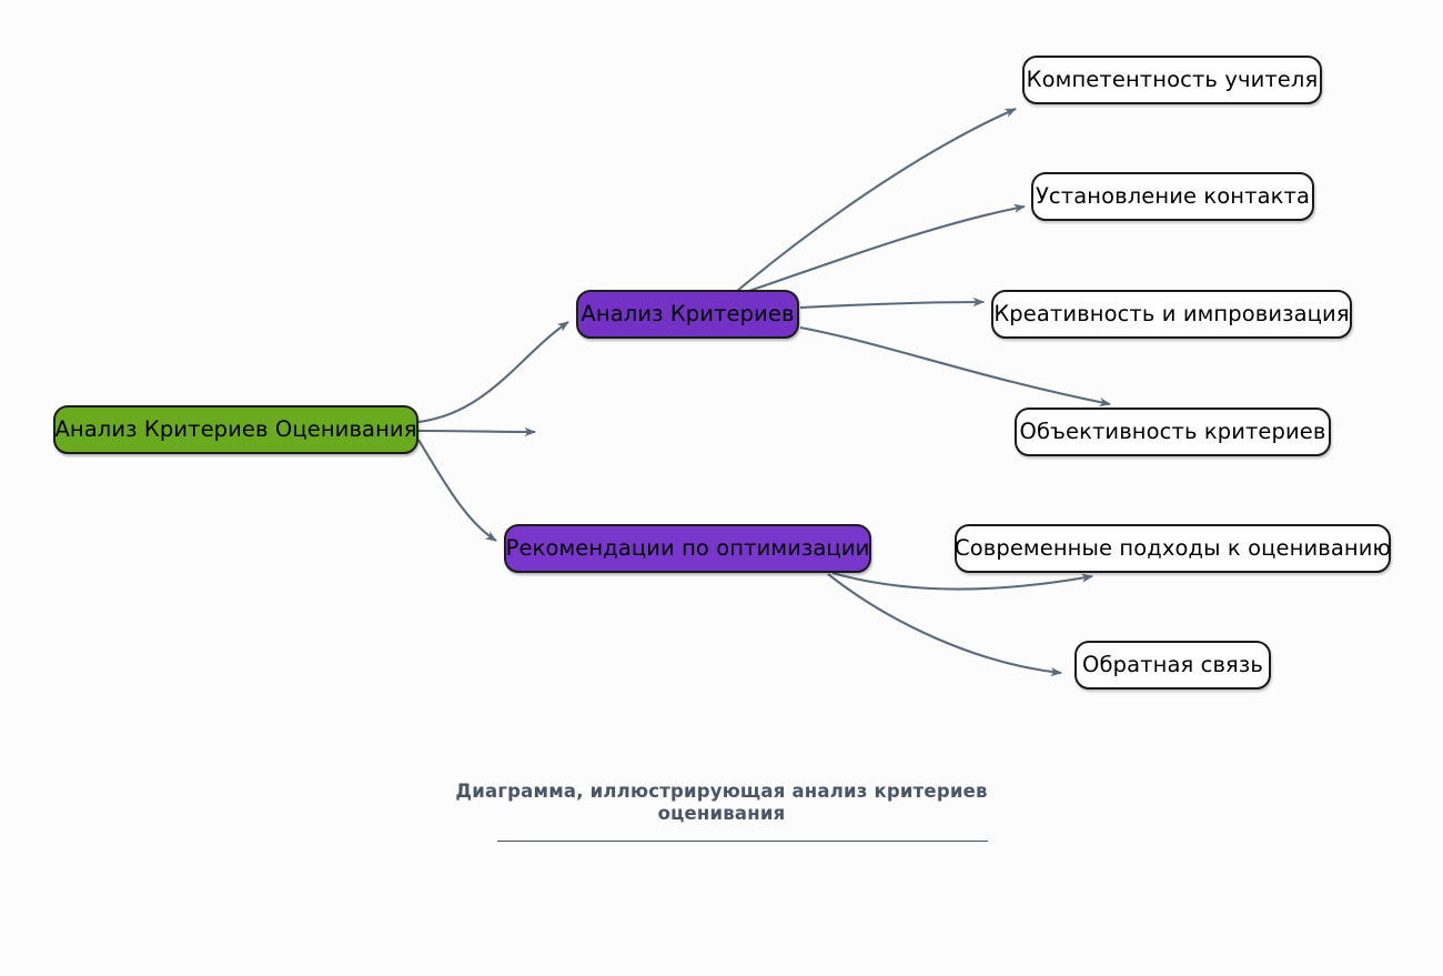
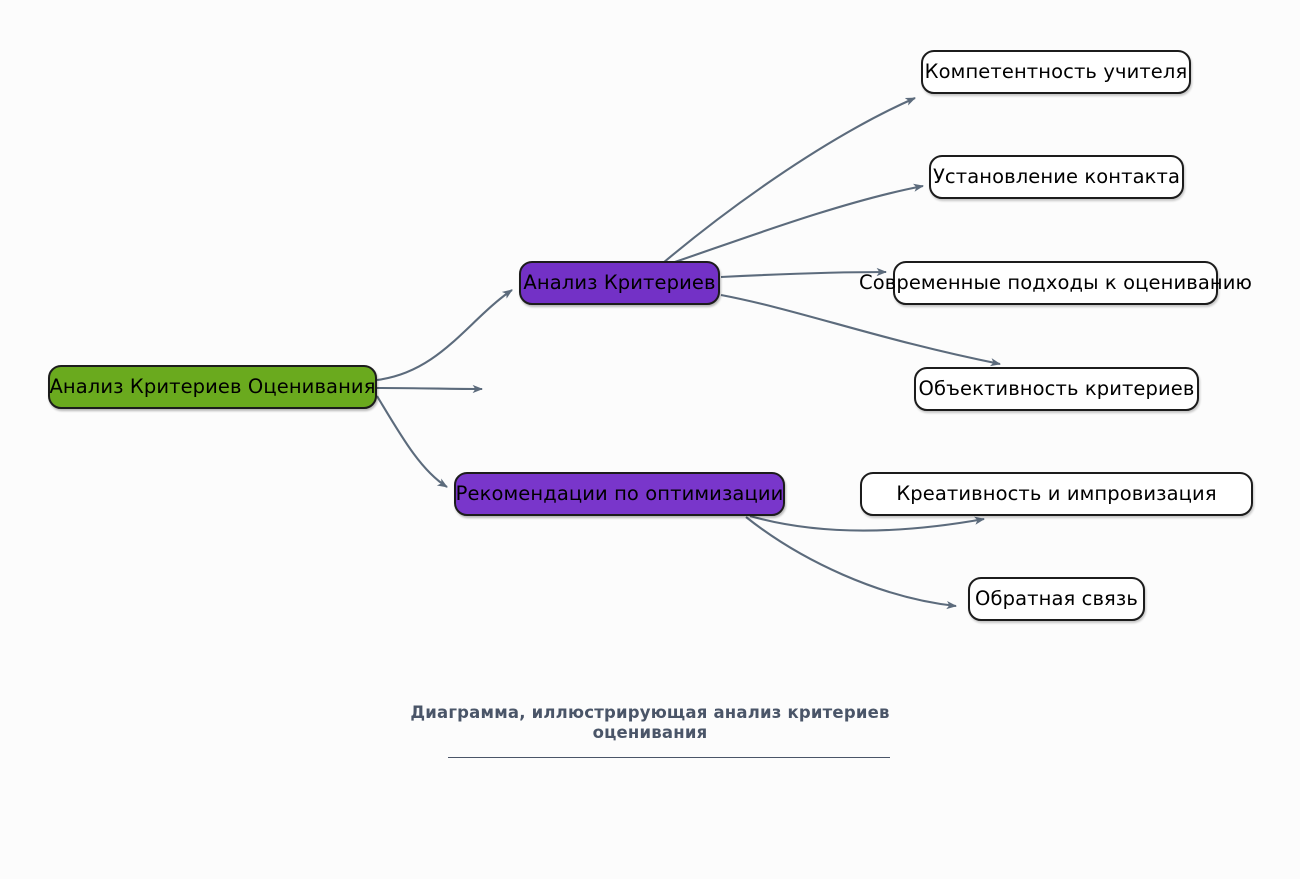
  Анализ Критериев Оценивания
  Анализ Критериев
  Рекомендации по оптимизации
  Компетентность учителя
  Установление контакта
- Креативность и импровизация
+ Современные подходы к оцениванию
  Объективность критериев
- Современные подходы к оцениванию
+ Креативность и импровизация
  Обратная связь
  Диаграмма, иллюстрирующая анализ критериев
  оценивания
